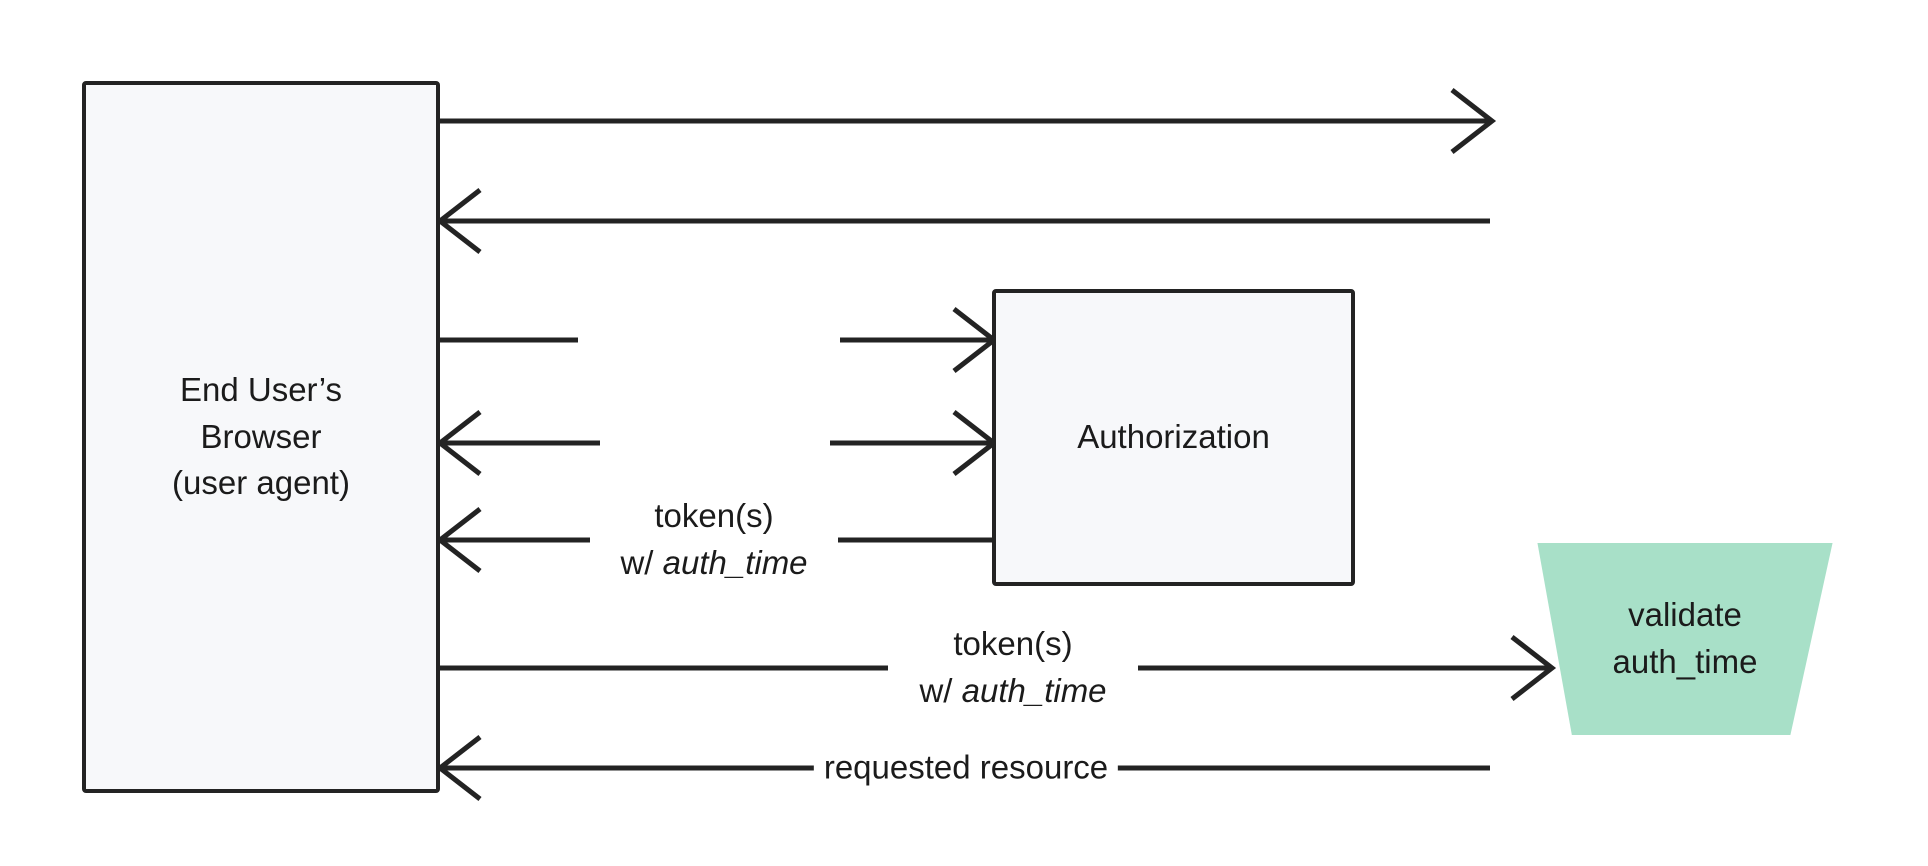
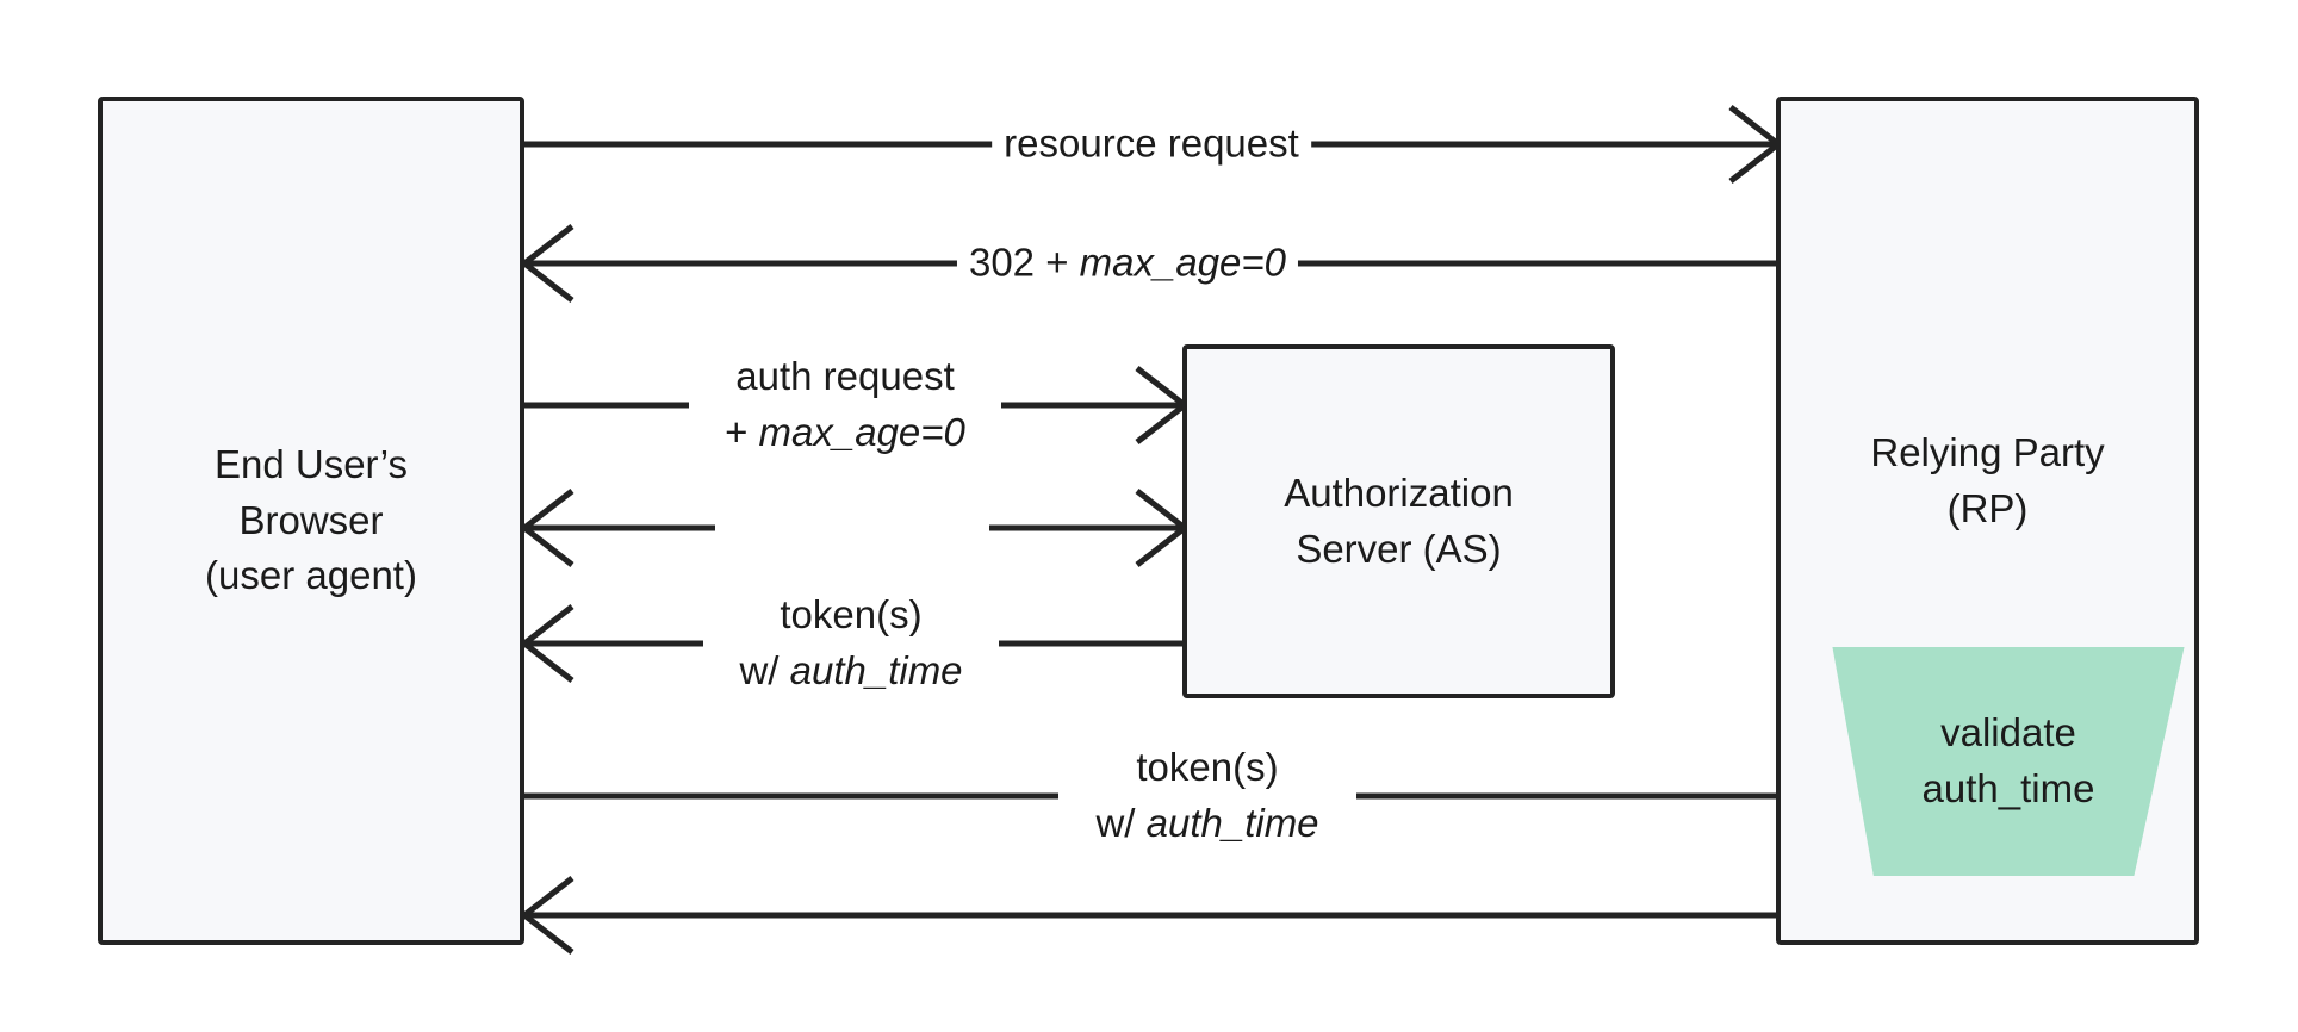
  End User’s
  Browser
  (user agent)
  Authorization
+ Server (AS)
+ Relying Party
+ (RP)
  validate
  auth_time
+ resource request
+ 302 + max_age=0
+ auth request
+ + max_age=0
  token(s)
  w/ auth_time
  token(s)
  w/ auth_time
- requested resource
